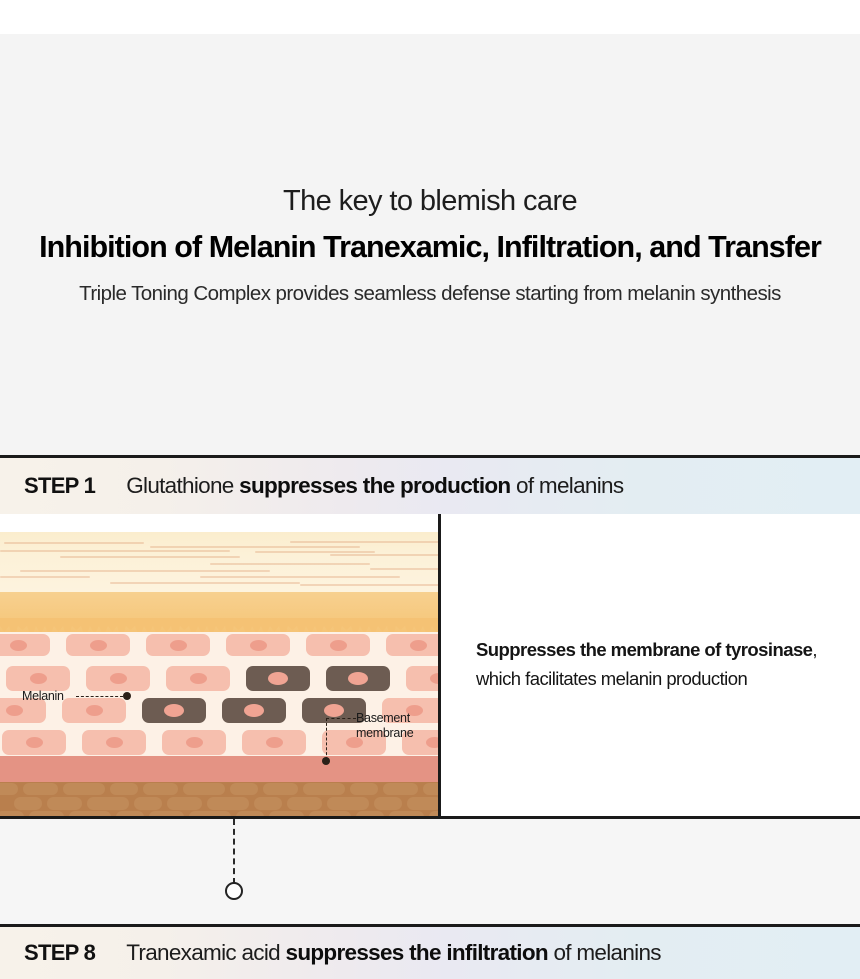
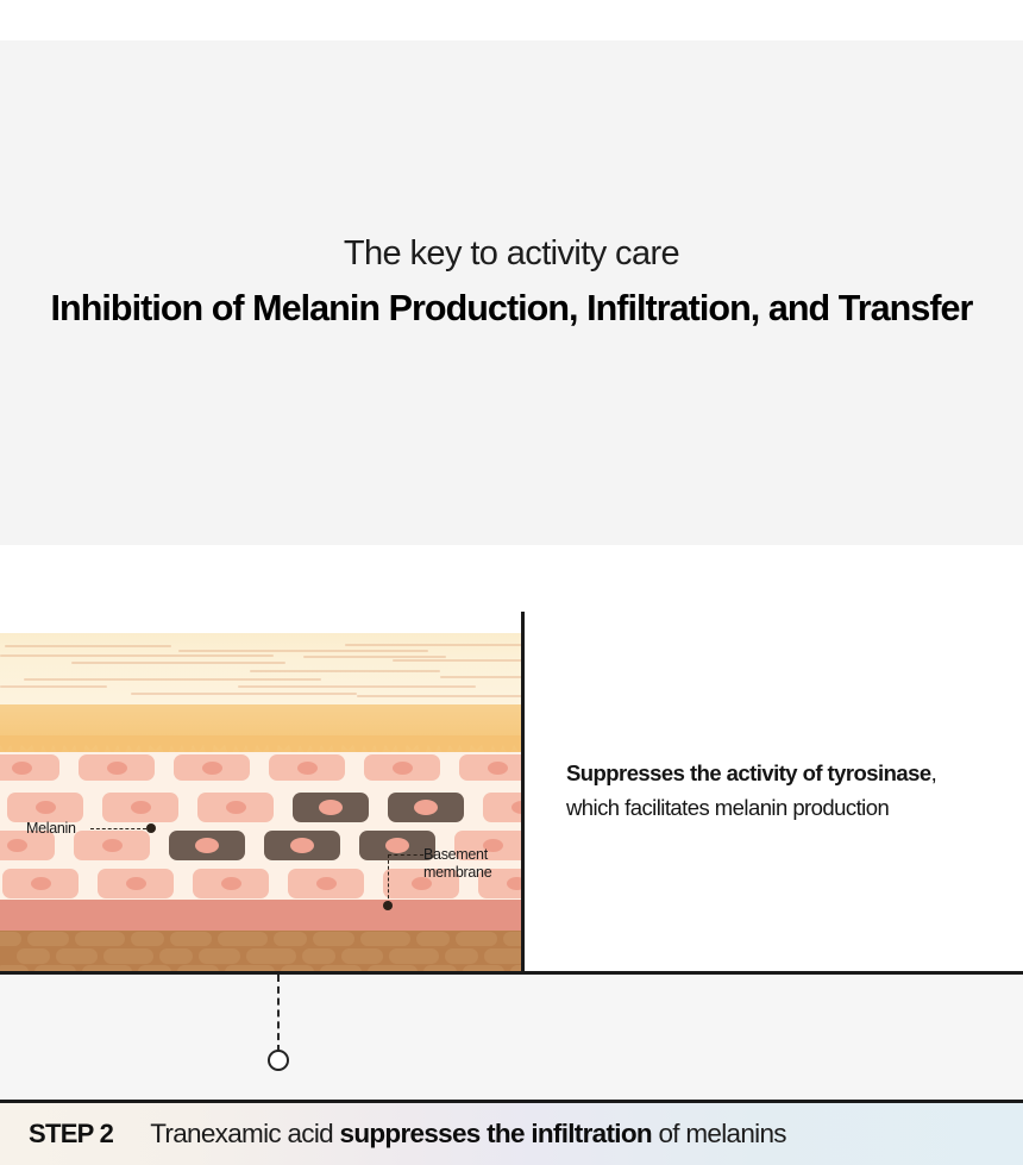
- The key to blemish care
+ The key to activity care
- Inhibition of Melanin Tranexamic, Infiltration, and Transfer
+ Inhibition of Melanin Production, Infiltration, and Transfer
- Triple Toning Complex provides seamless defense starting from melanin synthesis
- STEP 1
- Glutathione suppresses the production of melanins
- Suppresses the membrane of tyrosinase,
+ Suppresses the activity of tyrosinase,
  which facilitates melanin production
  Melanin
  Basement
  membrane
- STEP 8
+ STEP 2
  Tranexamic acid suppresses the infiltration of melanins
